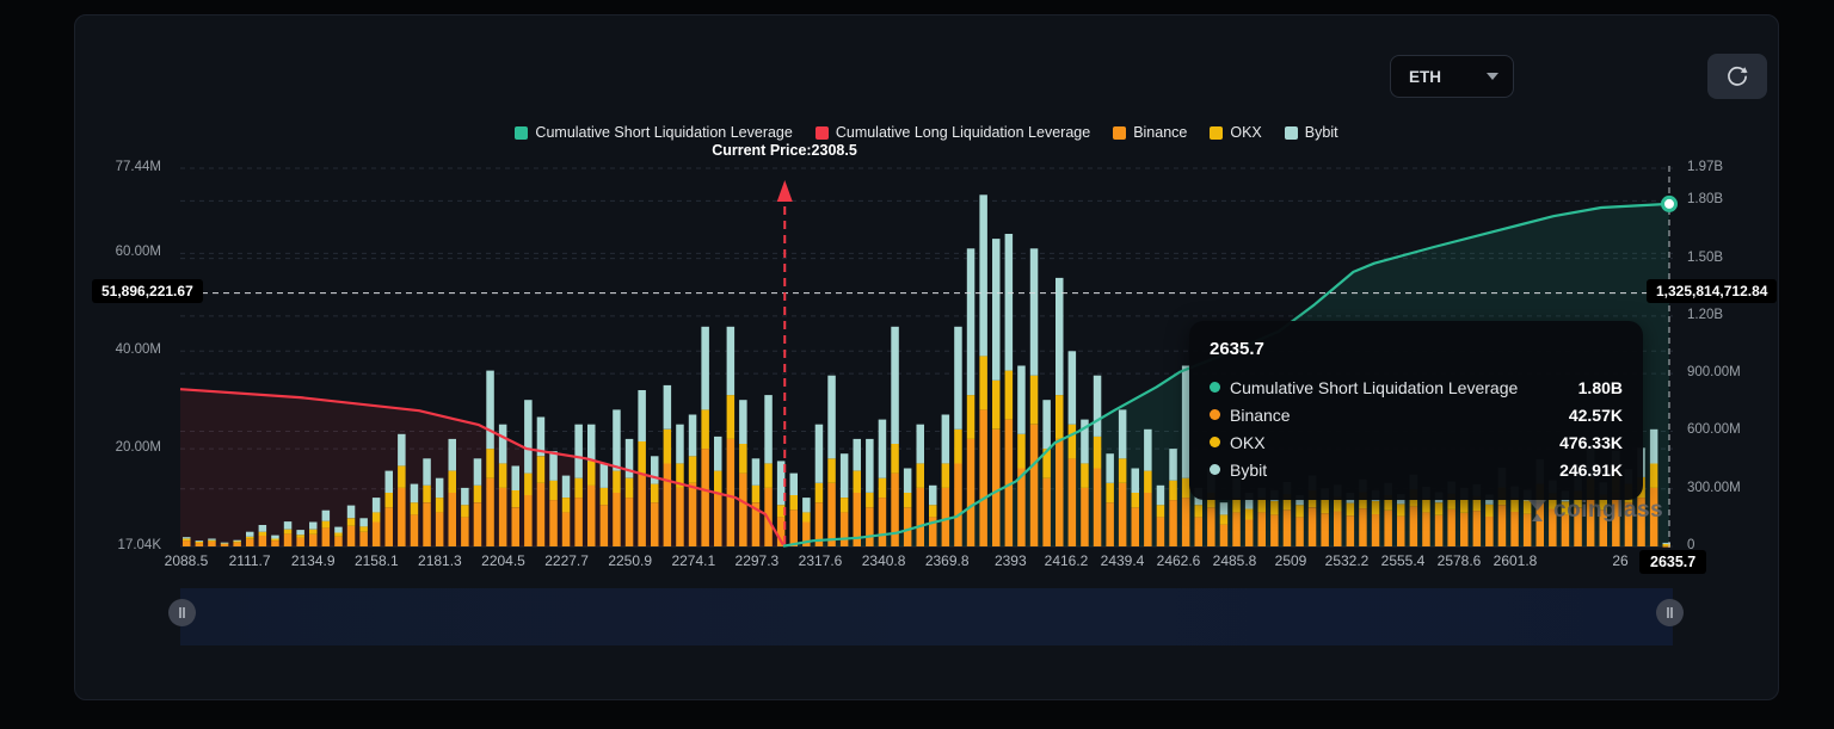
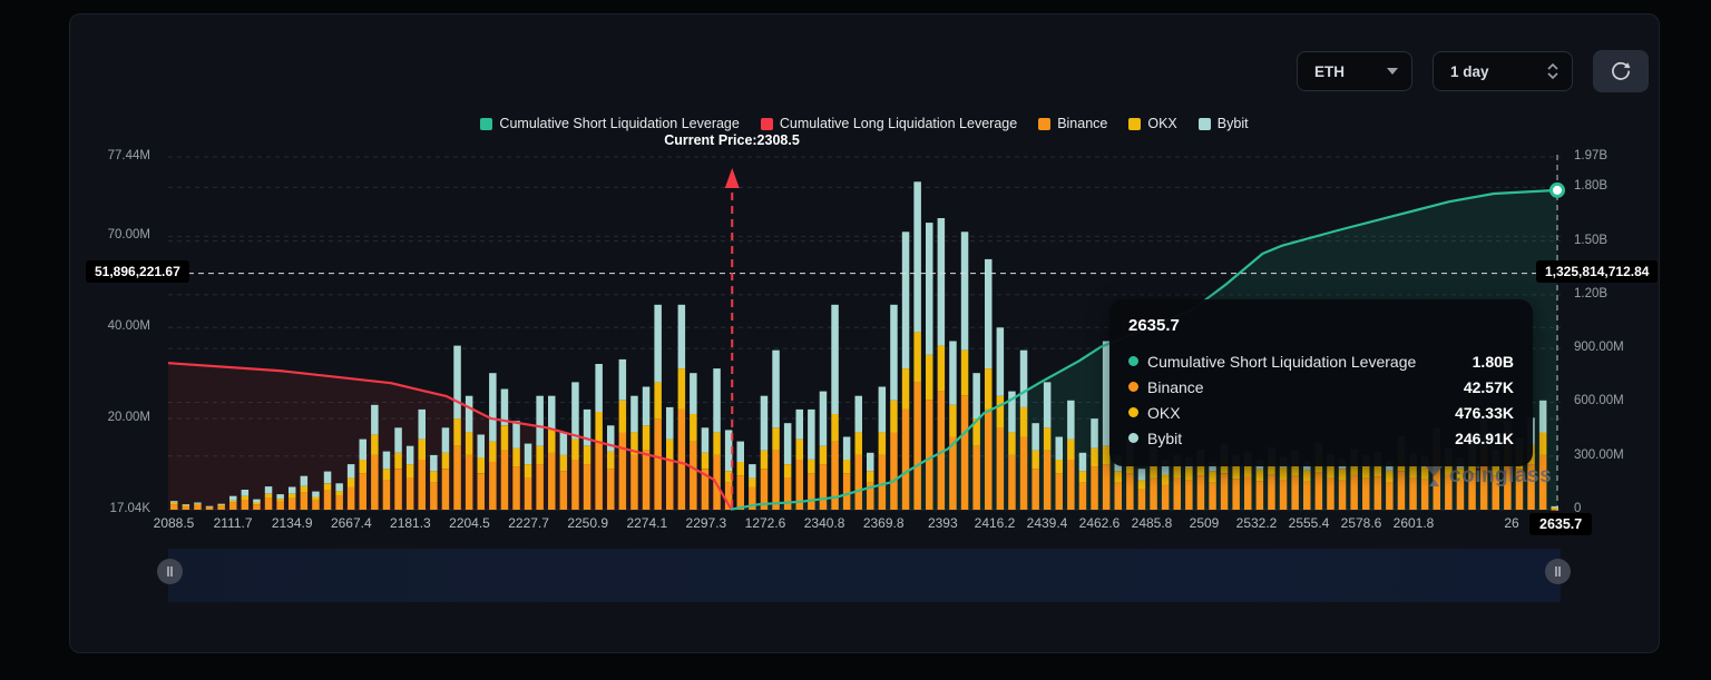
  ETH
+ 1 day
  Cumulative Short Liquidation Leverage
  Cumulative Long Liquidation Leverage
  Binance
  OKX
  Bybit
  Current Price:2308.5
  77.44M
- 60.00M
+ 70.00M
  40.00M
  20.00M
  17.04K
  1.97B
  1.80B
  1.50B
  1.20B
  900.00M
  600.00M
  300.00M
  0
  2088.5
  2111.7
  2134.9
- 2158.1
+ 2667.4
  2181.3
  2204.5
  2227.7
  2250.9
  2274.1
  2297.3
- 2317.6
+ 1272.6
  2340.8
  2369.8
  2393
  2416.2
  2439.4
  2462.6
  2485.8
  2509
  2532.2
  2555.4
  2578.6
  2601.8
  26
  51,896,221.67
  1,325,814,712.84
  2635.7
  coinglass
  2635.7
  Cumulative Short Liquidation Leverage
  1.80B
  Binance
  42.57K
  OKX
  476.33K
  Bybit
  246.91K
